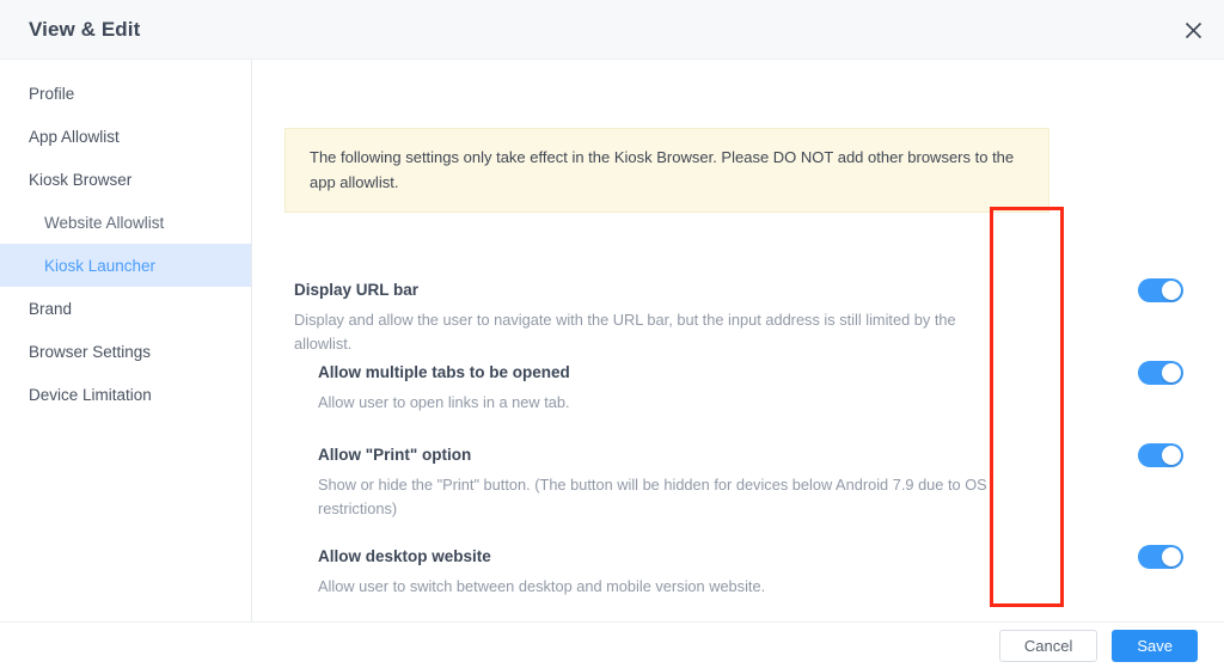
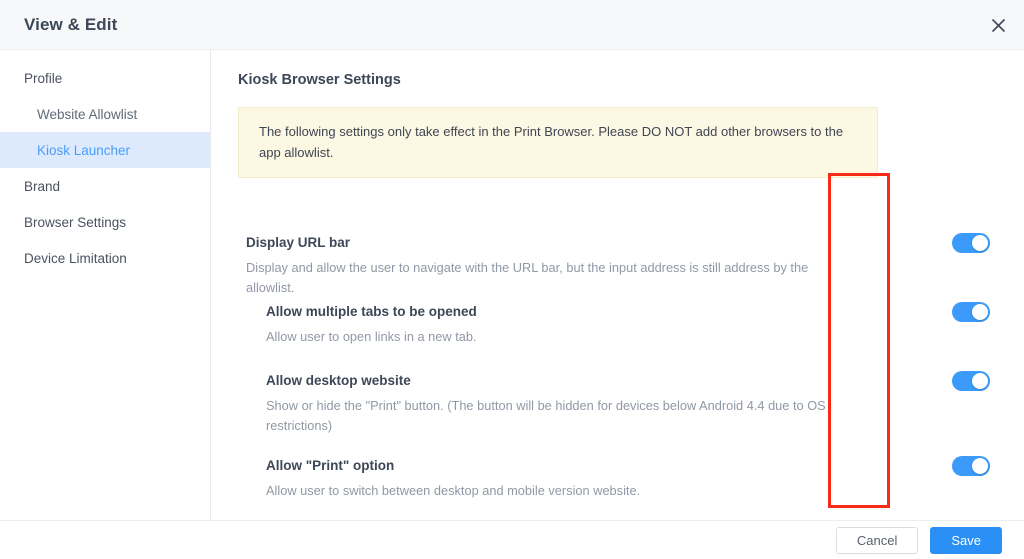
  View & Edit
  Profile
- App Allowlist
- Kiosk Browser
  Website Allowlist
  Kiosk Launcher
  Brand
  Browser Settings
  Device Limitation
+ Kiosk Browser Settings
- The following settings only take effect in the Kiosk Browser. Please DO NOT add other browsers to the app allowlist.
+ The following settings only take effect in the Print Browser. Please DO NOT add other browsers to the app allowlist.
  Display URL bar
- Display and allow the user to navigate with the URL bar, but the input address is still limited by the allowlist.
+ Display and allow the user to navigate with the URL bar, but the input address is still address by the allowlist.
  Allow multiple tabs to be opened
  Allow user to open links in a new tab.
- Allow "Print" option
+ Allow desktop website
- Show or hide the "Print" button. (The button will be hidden for devices below Android 7.9 due to OS restrictions)
+ Show or hide the "Print" button. (The button will be hidden for devices below Android 4.4 due to OS restrictions)
- Allow desktop website
+ Allow "Print" option
  Allow user to switch between desktop and mobile version website.
  Cancel
  Save
